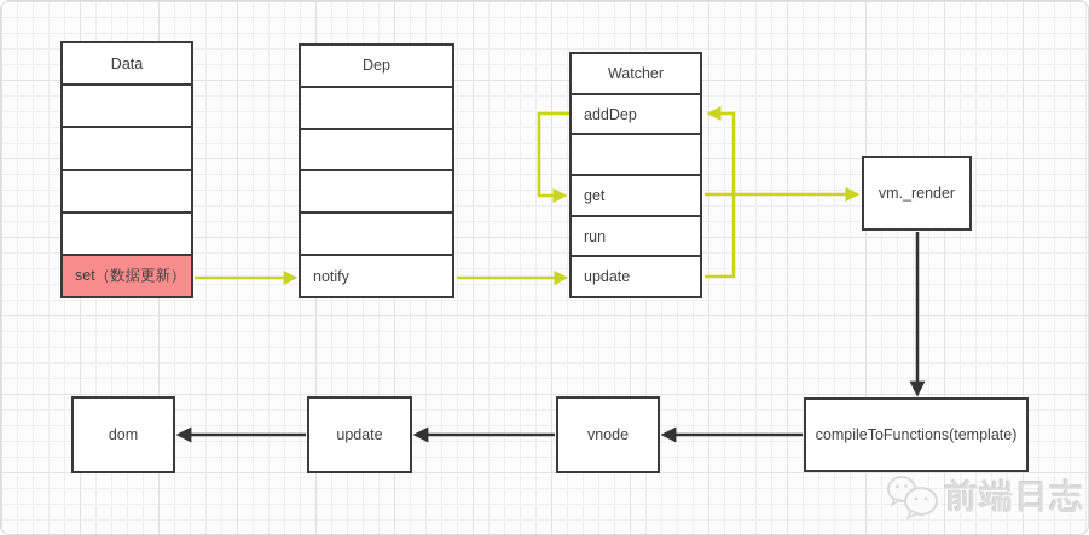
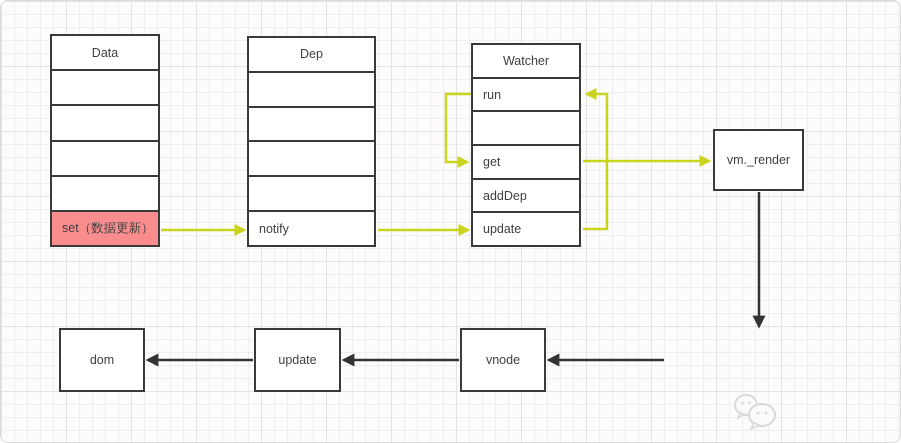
  Data
  set（数据更新）
  Dep
  notify
  Watcher
- addDep
+ run
  get
- run
+ addDep
  update
  vm._render
- compileToFunctions(template)
  vnode
  update
  dom
- 前端日志
